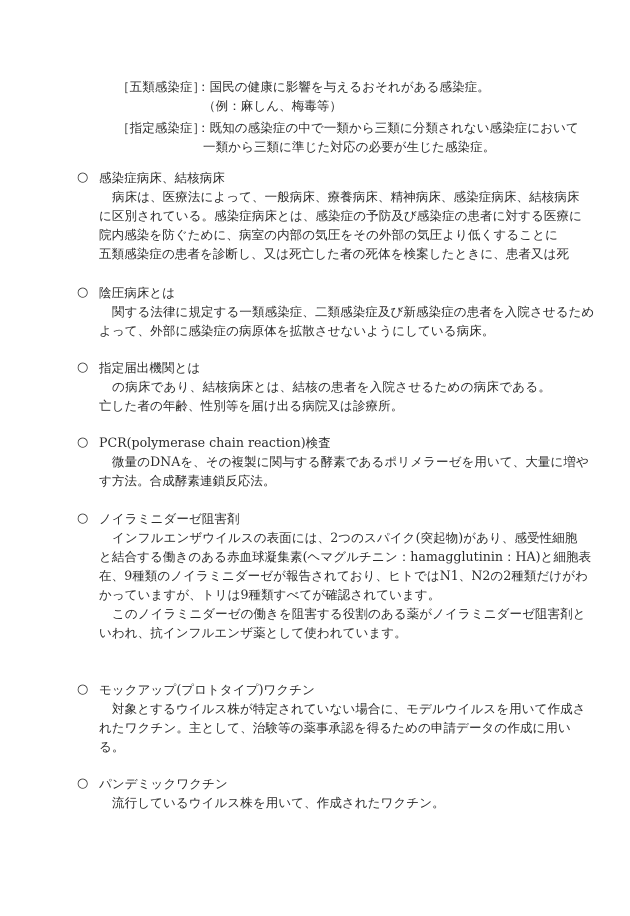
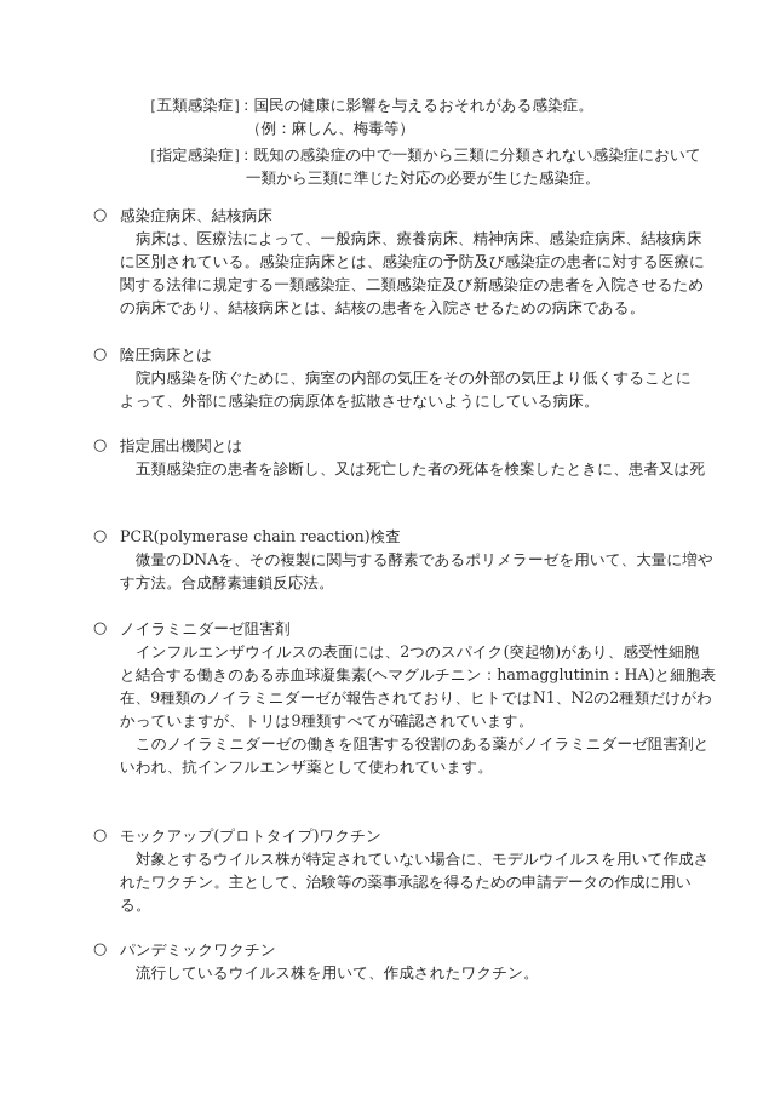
  ［五類感染症
  ：国民の健康に影響を与えるおそれがある感染症。
  （例：麻しん、梅毒等）
  ［指定感染症
  ：既知の感染症の中で一類から三類に分類されない感染症において
  一類から三類に準じた対応の必要が生じた感染症。
  ○
  感染症病床、結核病床
  病床は、医療法によって、一般病床、療養病床、精神病床、感染症病床、結核病床
  に区別されている。感染症病床とは、感染症の予防及び感染症の患者に対する医療に
- 院内感染を防ぐために、病室の内部の気圧をその外部の気圧より低くすることに
+ 関する法律に規定する一類感染症、二類感染症及び新感染症の患者を入院させるため
- 五類感染症の患者を診断し、又は死亡した者の死体を検案したときに、患者又は死
+ の病床であり、結核病床とは、結核の患者を入院させるための病床である。
  ○
  陰圧病床とは
- 関する法律に規定する一類感染症、二類感染症及び新感染症の患者を入院させるため
+ 院内感染を防ぐために、病室の内部の気圧をその外部の気圧より低くすることに
  よって、外部に感染症の病原体を拡散させないようにしている病床。
  ○
  指定届出機関とは
- の病床であり、結核病床とは、結核の患者を入院させるための病床である。
+ 五類感染症の患者を診断し、又は死亡した者の死体を検案したときに、患者又は死
- 亡した者の年齢、性別等を届け出る病院又は診療所。
  ○
  PCR(polymerase chain reaction)検査
  微量のDNAを、その複製に関与する酵素であるポリメラーゼを用いて、大量に増や
  す方法。合成酵素連鎖反応法。
  ○
  ノイラミニダーゼ阻害剤
  インフルエンザウイルスの表面には、2つのスパイク(突起物)があり、感受性細胞
  と結合する働きのある赤血球凝集素(ヘマグルチニン：hamagglutinin：HA)と細胞表
  在、9種類のノイラミニダーゼが報告されており、ヒトではN1、N2の2種類だけがわ
  かっていますが、トリは9種類すべてが確認されています。
  このノイラミニダーゼの働きを阻害する役割のある薬がノイラミニダーゼ阻害剤と
  いわれ、抗インフルエンザ薬として使われています。
  ○
  モックアップ(プロトタイプ)ワクチン
  対象とするウイルス株が特定されていない場合に、モデルウイルスを用いて作成さ
  れたワクチン。主として、治験等の薬事承認を得るための申請データの作成に用い
  る。
  ○
  パンデミックワクチン
  流行しているウイルス株を用いて、作成されたワクチン。
